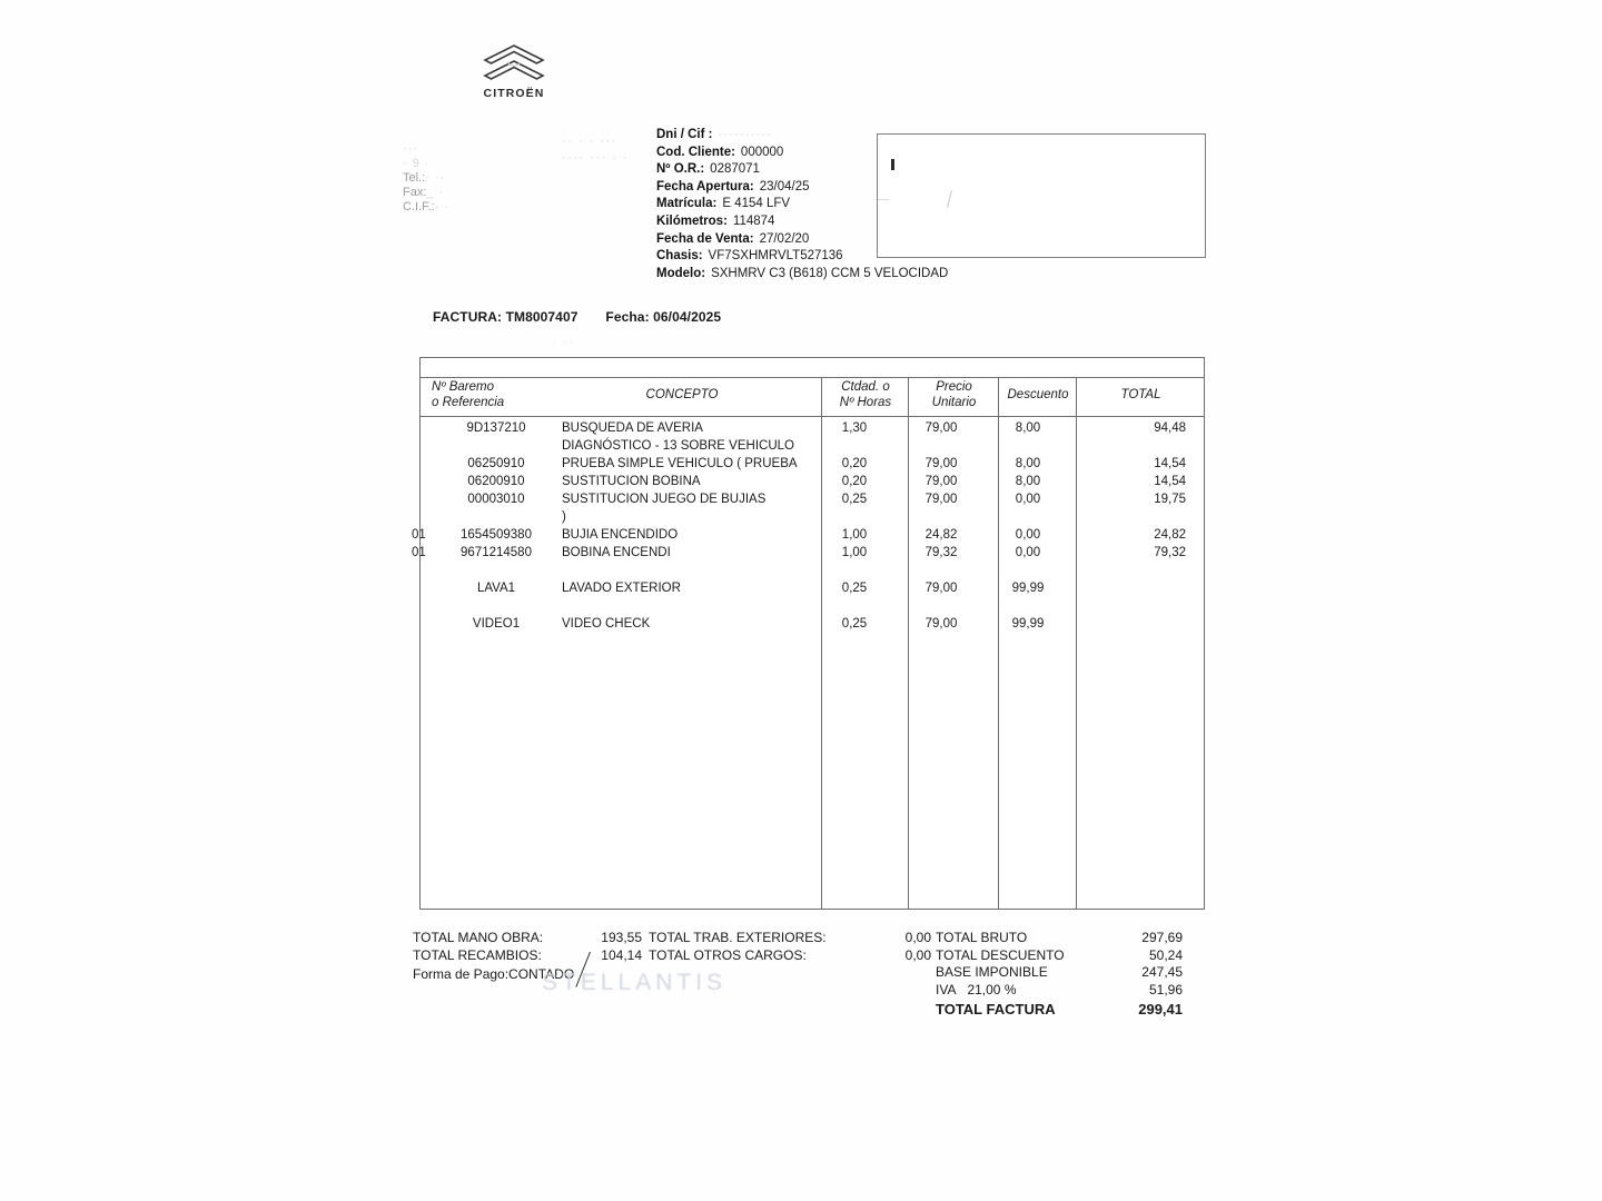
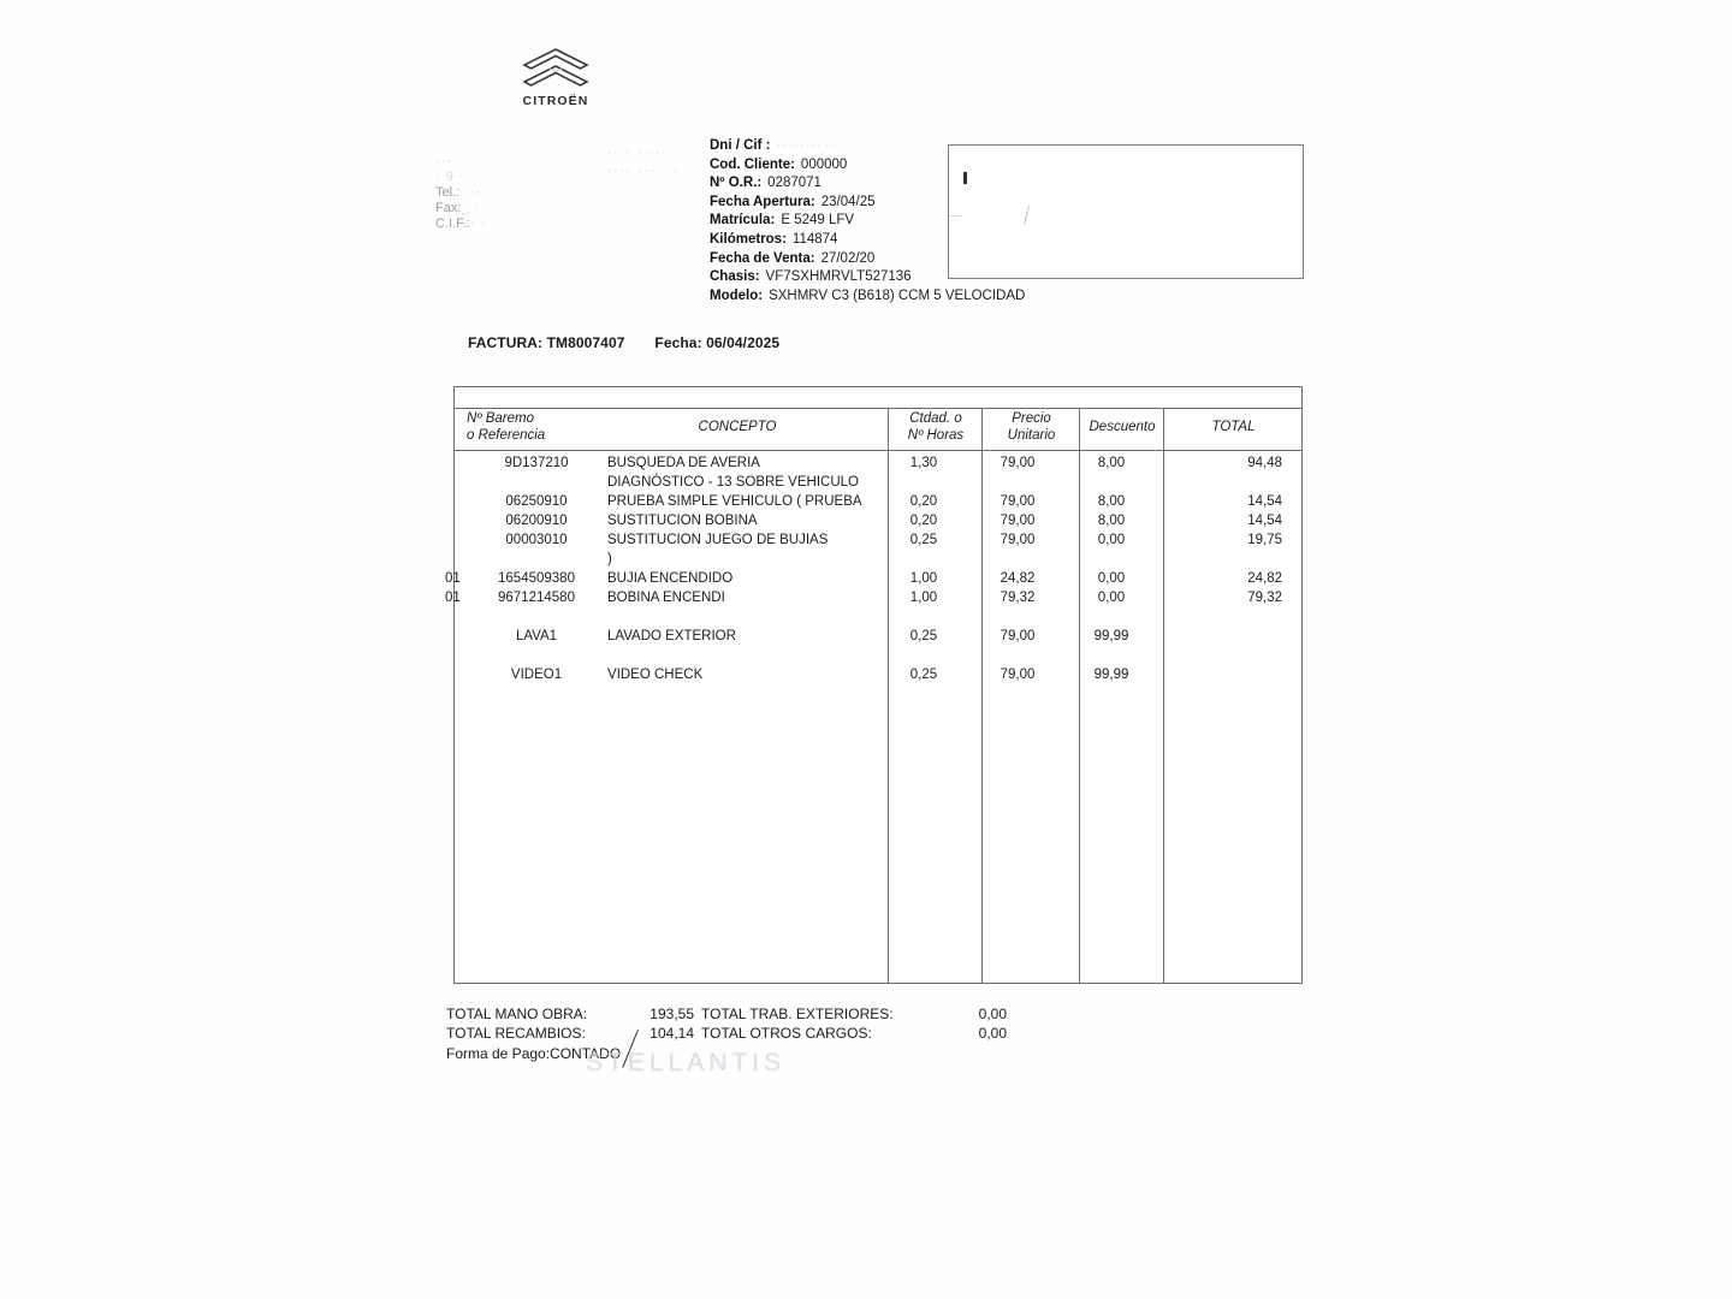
  CITROËN
  ···
  · 9 ·
  Tel.:· ··
  Fax:_ ·
  C.I.F.:· ·
  Cod. Cliente: 000000
  Nº O.R.: 0287071
  Fecha Apertura: 23/04/25
- Matrícula: E 4154 LFV
+ Matrícula: E 5249 LFV
  Kilómetros: 114874
  Fecha de Venta: 27/02/20
  Chasis: VF7SXHMRVLT527136
  Modelo: SXHMRV C3 (B618) CCM 5 VELOCIDAD
  FACTURA: TM8007407 Fecha: 06/04/2025
  Nº Baremo
  o Referencia
  CONCEPTO
  Ctdad. o
  Nº Horas
  Precio
  Unitario
  Descuento
  TOTAL
  9D137210
  BUSQUEDA DE AVERIA
  1,30
  79,00
  8,00
  94,48
  DIAGNÓSTICO - 13 SOBRE VEHICULO
  06250910
  PRUEBA SIMPLE VEHICULO ( PRUEBA
  0,20
  79,00
  8,00
  14,54
  06200910
  SUSTITUCION BOBINA
  0,20
  79,00
  8,00
  14,54
  00003010
  SUSTITUCION JUEGO DE BUJIAS
  0,25
  79,00
  0,00
  19,75
  )
  01
  1654509380
  BUJIA ENCENDIDO
  1,00
  24,82
  0,00
  24,82
  01
  9671214580
  BOBINA ENCENDI
  1,00
  79,32
  0,00
  79,32
  LAVA1
  LAVADO EXTERIOR
  0,25
  79,00
  99,99
  VIDEO1
  VIDEO CHECK
  0,25
  79,00
  99,99
  TOTAL MANO OBRA: 193,55 TOTAL TRAB. EXTERIORES: 0,00
  TOTAL RECAMBIOS: 104,14 TOTAL OTROS CARGOS: 0,00
  Forma de Pago:CONTADO
  STELLANTIS
- TOTAL BRUTO
- 297,69
- TOTAL DESCUENTO
- 50,24
- BASE IMPONIBLE
- 247,45
- IVA 21,00 %
- 51,96
- TOTAL FACTURA
- 299,41
